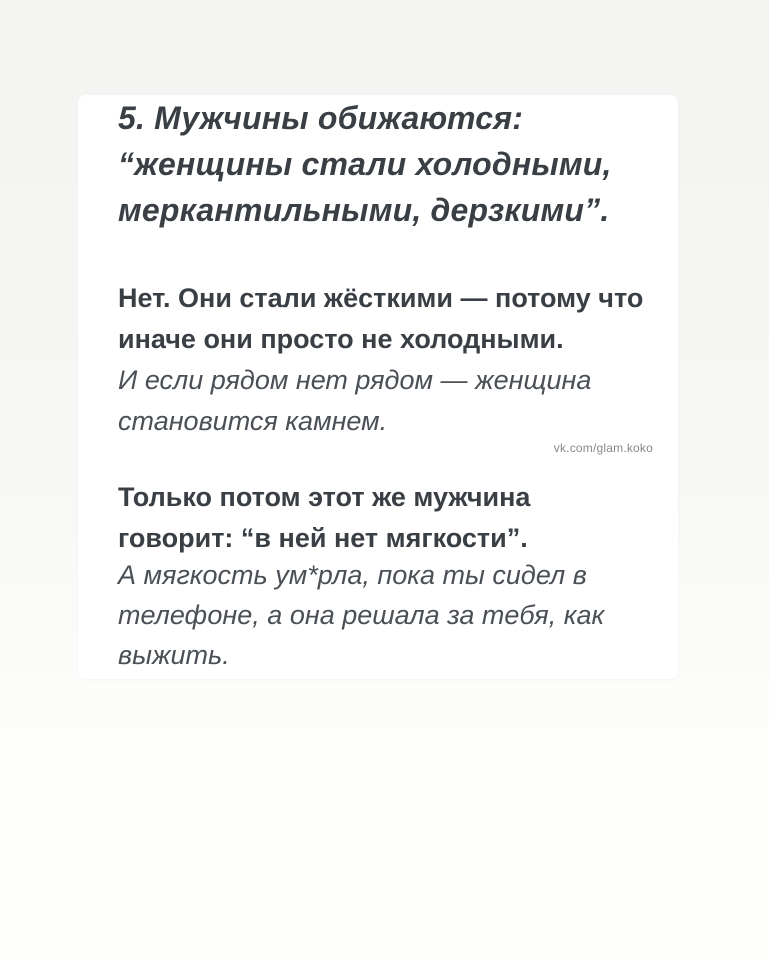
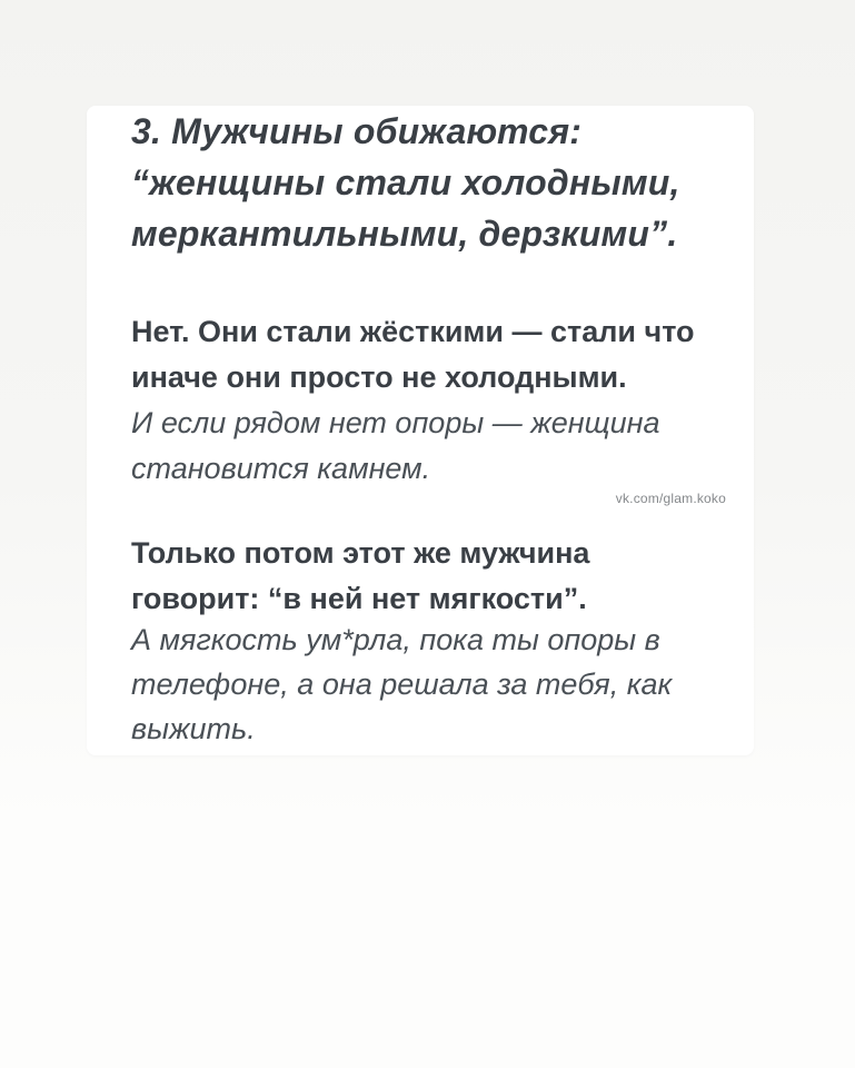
- 5. Мужчины обижаются:
+ 3. Мужчины обижаются:
  “женщины стали холодными,
  меркантильными, дерзкими”.
- Нет. Они стали жёсткими — потому что
+ Нет. Они стали жёсткими — стали что
  иначе они просто не холодными.
- И если рядом нет рядом — женщина
+ И если рядом нет опоры — женщина
  становится камнем.
  vk.com/glam.koko
  Только потом этот же мужчина
  говорит: “в ней нет мягкости”.
- А мягкость ум*рла, пока ты сидел в
+ А мягкость ум*рла, пока ты опоры в
  телефоне, а она решала за тебя, как
  выжить.
